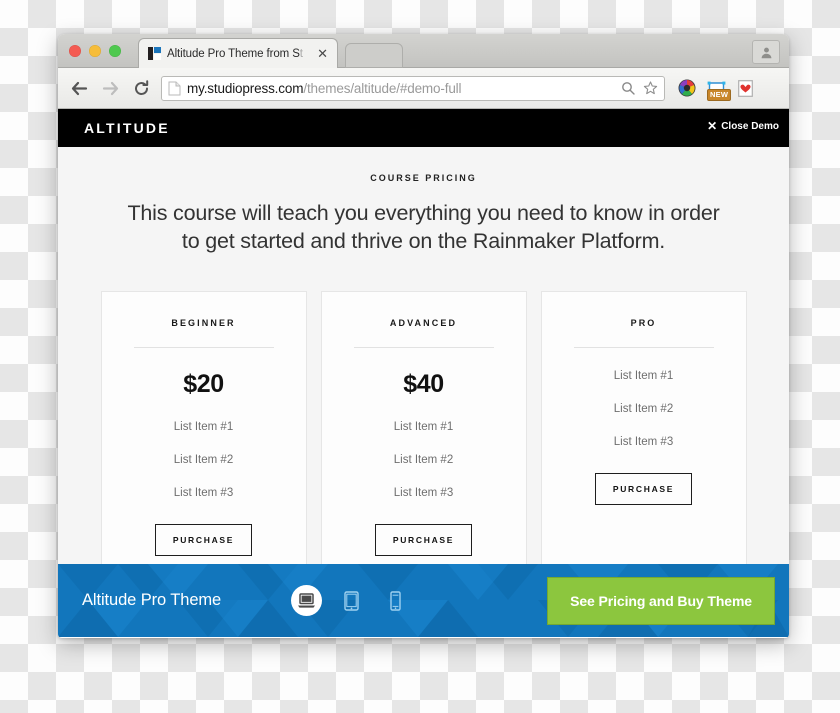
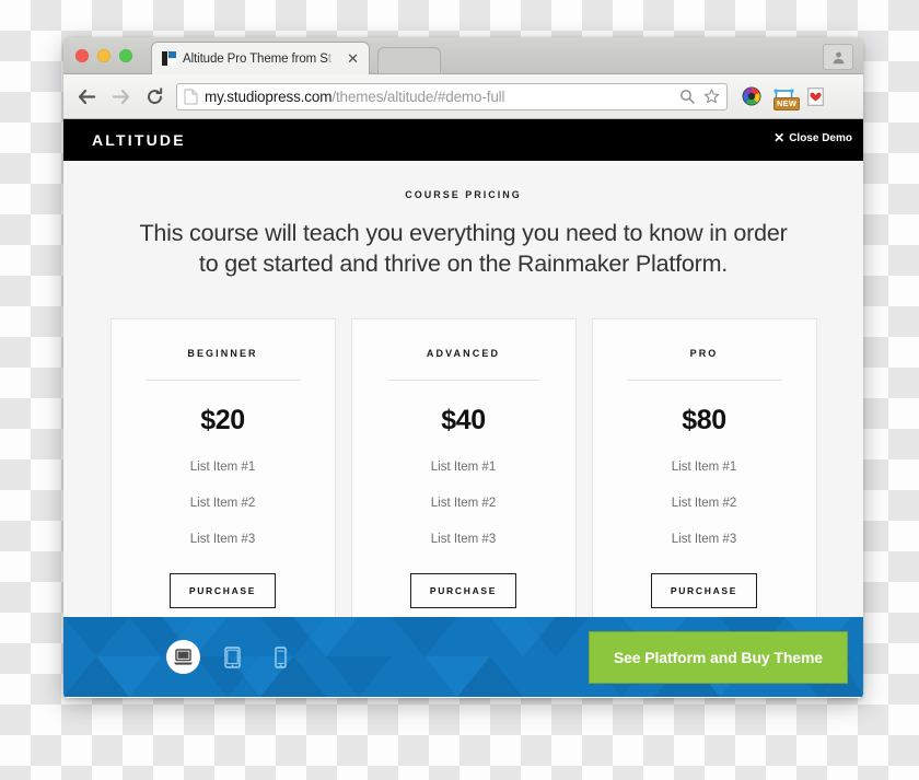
  Altitude Pro Theme from St
  ✕
  my.studiopress.com/themes/altitude/#demo-full
  NEW
  ALTITUDE
  ✕
  Close Demo
  COURSE PRICING
  This course will teach you everything you need to know in order to get started and thrive on the Rainmaker Platform.
  BEGINNER
  $20
  List Item #1
  List Item #2
  List Item #3
  PURCHASE
  ADVANCED
  $40
  List Item #1
  List Item #2
  List Item #3
  PURCHASE
  PRO
+ $80
  List Item #1
  List Item #2
  List Item #3
  PURCHASE
- Altitude Pro Theme
- See Pricing and Buy Theme
+ See Platform and Buy Theme
